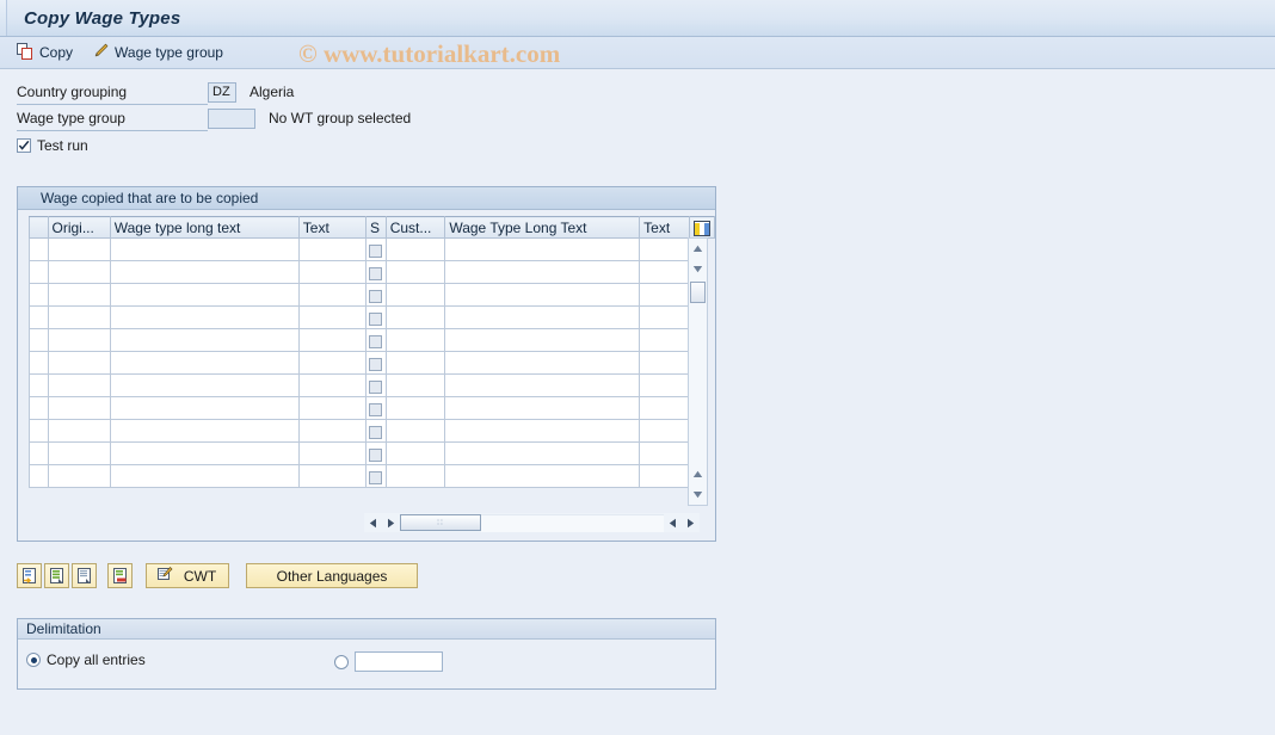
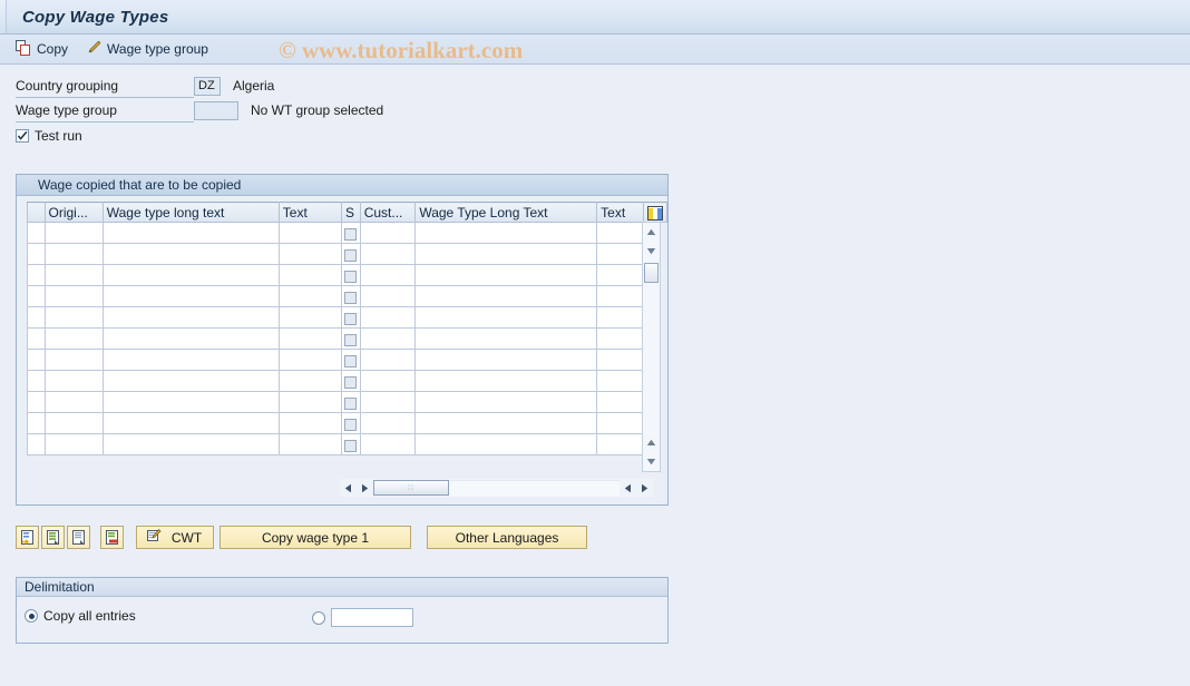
  Copy Wage Types
  Copy
  Wage type group
  © www.tutorialkart.com
  Country grouping
  DZ
  Algeria
  Wage type group
  No WT group selected
  Test run
  Wage copied that are to be copied
  	Origi...	Wage type long text	Text	S	Cust...	Wage Type Long Text	Text
  CWT
+ Copy wage type 1
  Other Languages
  Delimitation
  Copy all entries
